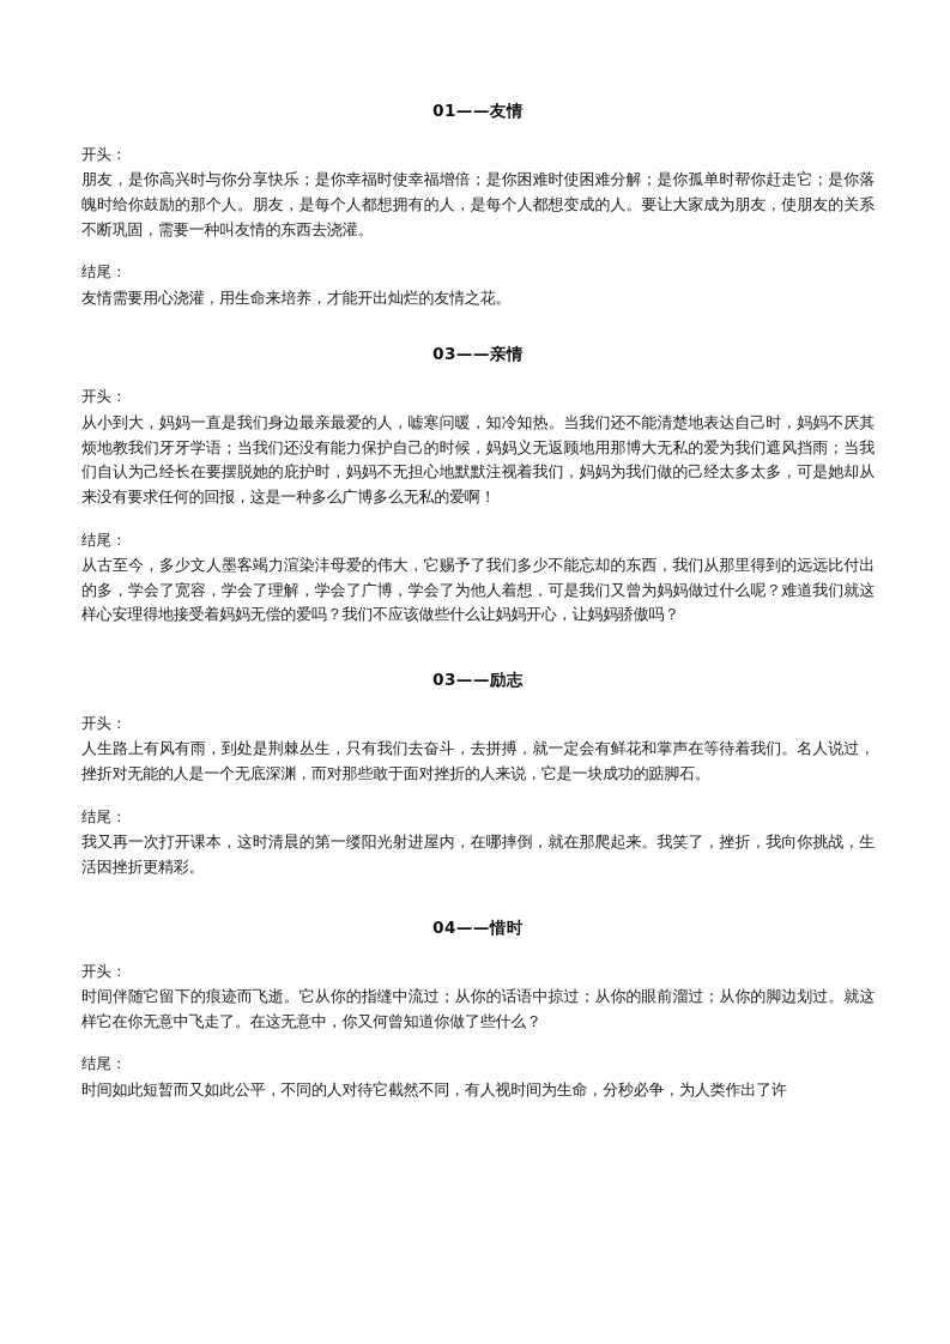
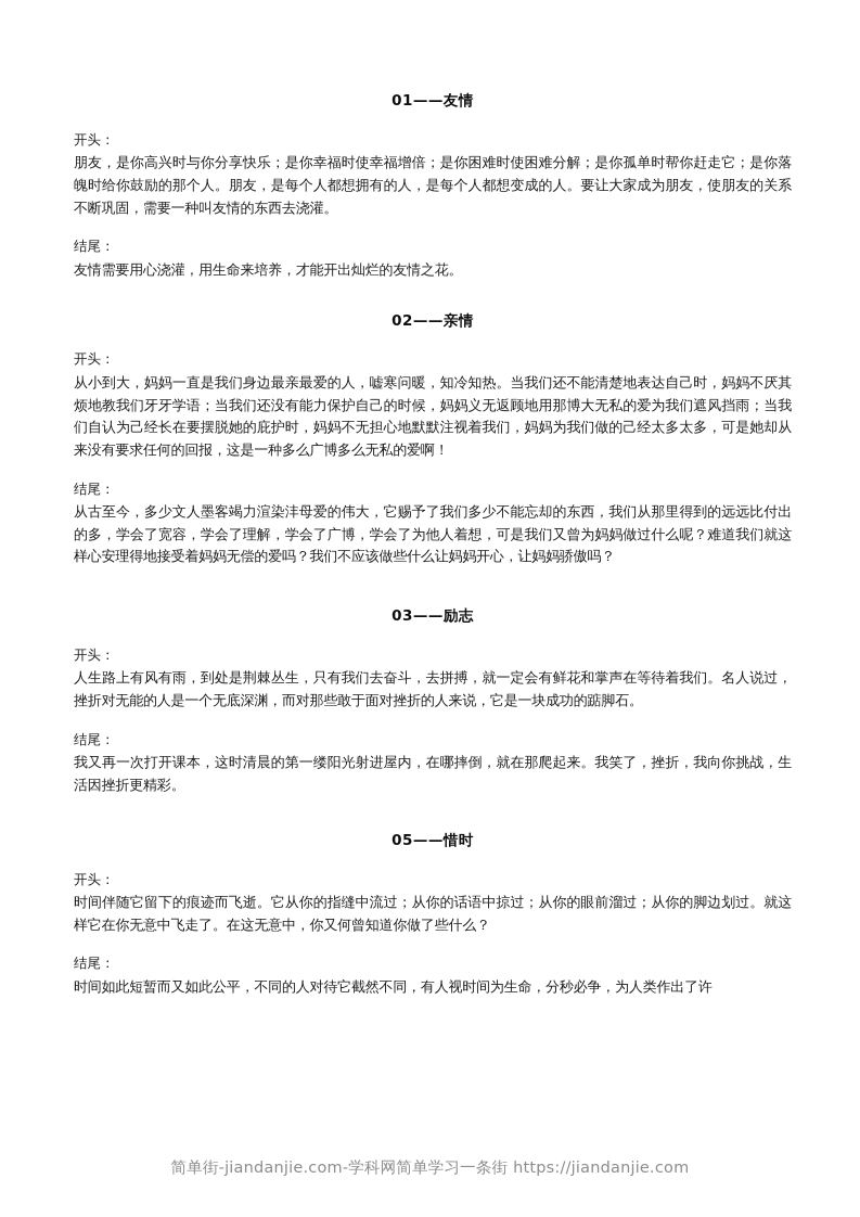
  01——友情
  开头：
  朋友，是你高兴时与你分享快乐；是你幸福时使幸福增倍；是你困难时使困难分解；是你孤单时帮你赶走它；是你落魄时给你鼓励的那个人。朋友，是每个人都想拥有的人，是每个人都想变成的人。要让大家成为朋友，使朋友的关系不断巩固，需要一种叫友情的东西去浇灌。
  结尾：
  友情需要用心浇灌，用生命来培养，才能开出灿烂的友情之花。
- 03——亲情
+ 02——亲情
  开头：
  从小到大，妈妈一直是我们身边最亲最爱的人，嘘寒问暖，知冷知热。当我们还不能清楚地表达自己时，妈妈不厌其烦地教我们牙牙学语；当我们还没有能力保护自己的时候，妈妈义无返顾地用那博大无私的爱为我们遮风挡雨；当我们自认为己经长在要摆脱她的庇护时，妈妈不无担心地默默注视着我们，妈妈为我们做的己经太多太多，可是她却从来没有要求任何的回报，这是一种多么广博多么无私的爱啊！
  结尾：
  从古至今，多少文人墨客竭力渲染沣母爱的伟大，它赐予了我们多少不能忘却的东西，我们从那里得到的远远比付出的多，学会了宽容，学会了理解，学会了广博，学会了为他人着想，可是我们又曾为妈妈做过什么呢？难道我们就这样心安理得地接受着妈妈无偿的爱吗？我们不应该做些什么让妈妈开心，让妈妈骄傲吗？
  03——励志
  开头：
  人生路上有风有雨，到处是荆棘丛生，只有我们去奋斗，去拼搏，就一定会有鲜花和掌声在等待着我们。名人说过，挫折对无能的人是一个无底深渊，而对那些敢于面对挫折的人来说，它是一块成功的踮脚石。
  结尾：
  我又再一次打开课本，这时清晨的第一缕阳光射进屋内，在哪摔倒，就在那爬起来。我笑了，挫折，我向你挑战，生活因挫折更精彩。
- 04——惜时
+ 05——惜时
  开头：
  时间伴随它留下的痕迹而飞逝。它从你的指缝中流过；从你的话语中掠过；从你的眼前溜过；从你的脚边划过。就这样它在你无意中飞走了。在这无意中，你又何曾知道你做了些什么？
  结尾：
  时间如此短暂而又如此公平，不同的人对待它截然不同，有人视时间为生命，分秒必争，为人类作出了许
+ 简单街-jiandanjie.com-学科网简单学习一条街 https://jiandanjie.com
